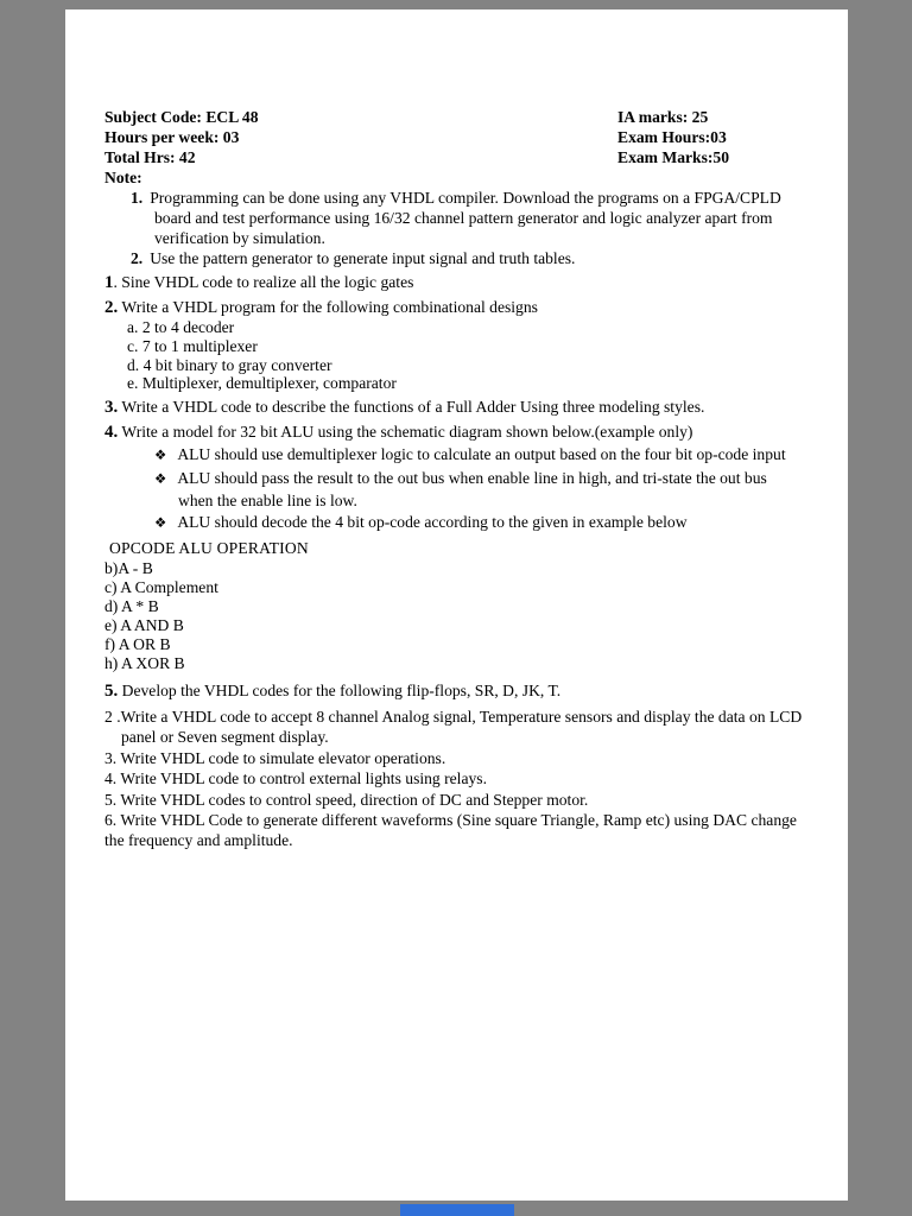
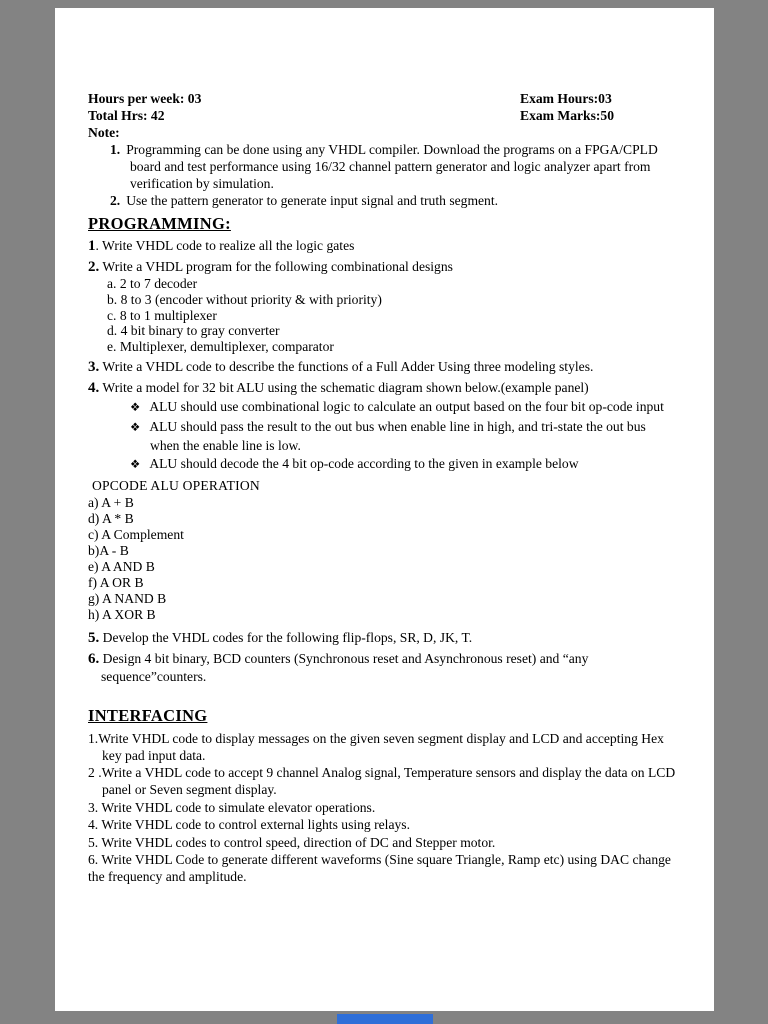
- Subject Code: ECL 48
- IA marks: 25
  Hours per week: 03
  Exam Hours:03
  Total Hrs: 42
  Exam Marks:50
  Note:
  1. Programming can be done using any VHDL compiler. Download the programs on a FPGA/CPLD board and test performance using 16/32 channel pattern generator and logic analyzer apart from verification by simulation.
- 2. Use the pattern generator to generate input signal and truth tables.
+ 2. Use the pattern generator to generate input signal and truth segment.
+ PROGRAMMING:
- 1. Sine VHDL code to realize all the logic gates
+ 1. Write VHDL code to realize all the logic gates
  2. Write a VHDL program for the following combinational designs
- a. 2 to 4 decoder
+ a. 2 to 7 decoder
+ b. 8 to 3 (encoder without priority & with priority)
- c. 7 to 1 multiplexer
+ c. 8 to 1 multiplexer
  d. 4 bit binary to gray converter
  e. Multiplexer, demultiplexer, comparator
  3. Write a VHDL code to describe the functions of a Full Adder Using three modeling styles.
- 4. Write a model for 32 bit ALU using the schematic diagram shown below.(example only)
+ 4. Write a model for 32 bit ALU using the schematic diagram shown below.(example panel)
- ❖ ALU should use demultiplexer logic to calculate an output based on the four bit op-code input
+ ❖ ALU should use combinational logic to calculate an output based on the four bit op-code input
  ❖ ALU should pass the result to the out bus when enable line in high, and tri-state the out bus when the enable line is low.
  ❖ ALU should decode the 4 bit op-code according to the given in example below
  OPCODE ALU OPERATION
+ a) A + B
- b)A - B
+ d) A * B
  c) A Complement
- d) A * B
+ b)A - B
  e) A AND B
  f) A OR B
+ g) A NAND B
  h) A XOR B
  5. Develop the VHDL codes for the following flip-flops, SR, D, JK, T.
+ 6. Design 4 bit binary, BCD counters (Synchronous reset and Asynchronous reset) and “any sequence”counters.
+ INTERFACING
+ 1.Write VHDL code to display messages on the given seven segment display and LCD and accepting Hex key pad input data.
- 2 .Write a VHDL code to accept 8 channel Analog signal, Temperature sensors and display the data on LCD panel or Seven segment display.
+ 2 .Write a VHDL code to accept 9 channel Analog signal, Temperature sensors and display the data on LCD panel or Seven segment display.
  3. Write VHDL code to simulate elevator operations.
  4. Write VHDL code to control external lights using relays.
  5. Write VHDL codes to control speed, direction of DC and Stepper motor.
  6. Write VHDL Code to generate different waveforms (Sine square Triangle, Ramp etc) using DAC change the frequency and amplitude.
